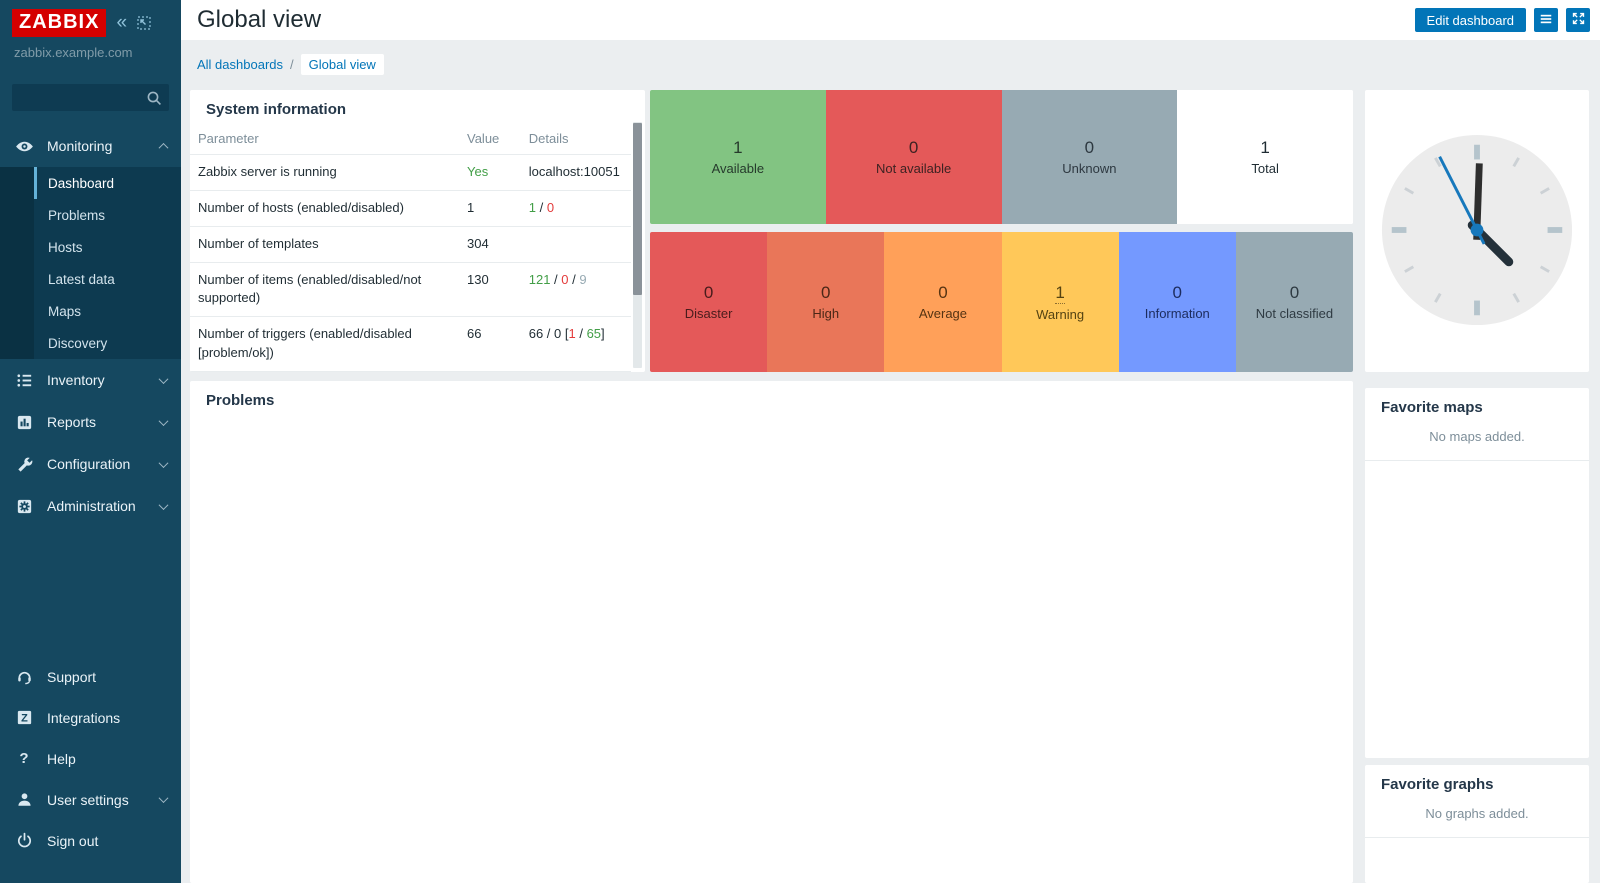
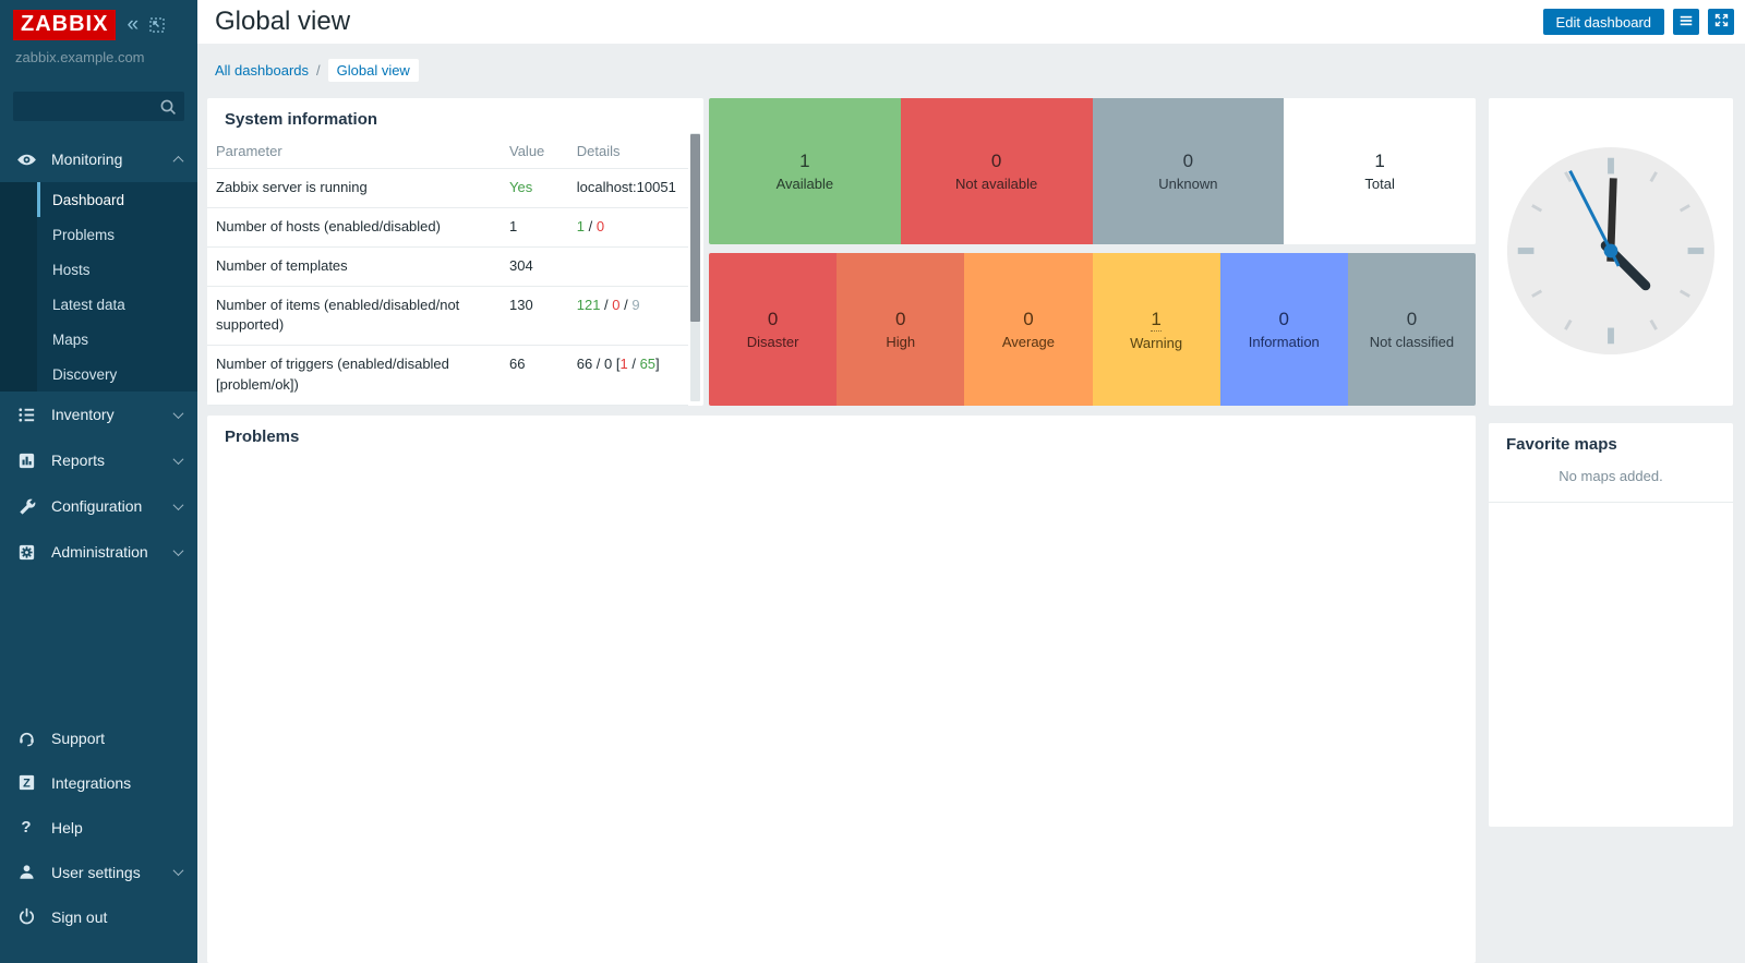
  ZABBIX
  «
  zabbix.example.com
  Monitoring
  Dashboard
  Problems
  Hosts
  Latest data
  Maps
  Discovery
  Inventory
  Reports
  Configuration
  Administration
  Support
  Z
  Integrations
  ?
  Help
  User settings
  Sign out
  Global view
  Edit dashboard
  All dashboards
  /
  Global view
  System information
  Parameter	Value	Details
  Zabbix server is running	Yes	localhost:10051
  Number of hosts (enabled/disabled)	1	1 / 0
  Number of templates	304
  Number of items (enabled/disabled/not supported)	130	121 / 0 / 9
  Number of triggers (enabled/disabled [problem/ok])	66	66 / 0 [1 / 65]
  1
  Available
  0
  Not available
  0
  Unknown
  1
  Total
  0
  Disaster
  0
  High
  0
  Average
  1
  Warning
  0
  Information
  0
  Not classified
  Problems
  Favorite maps
  No maps added.
- Favorite graphs
- No graphs added.
